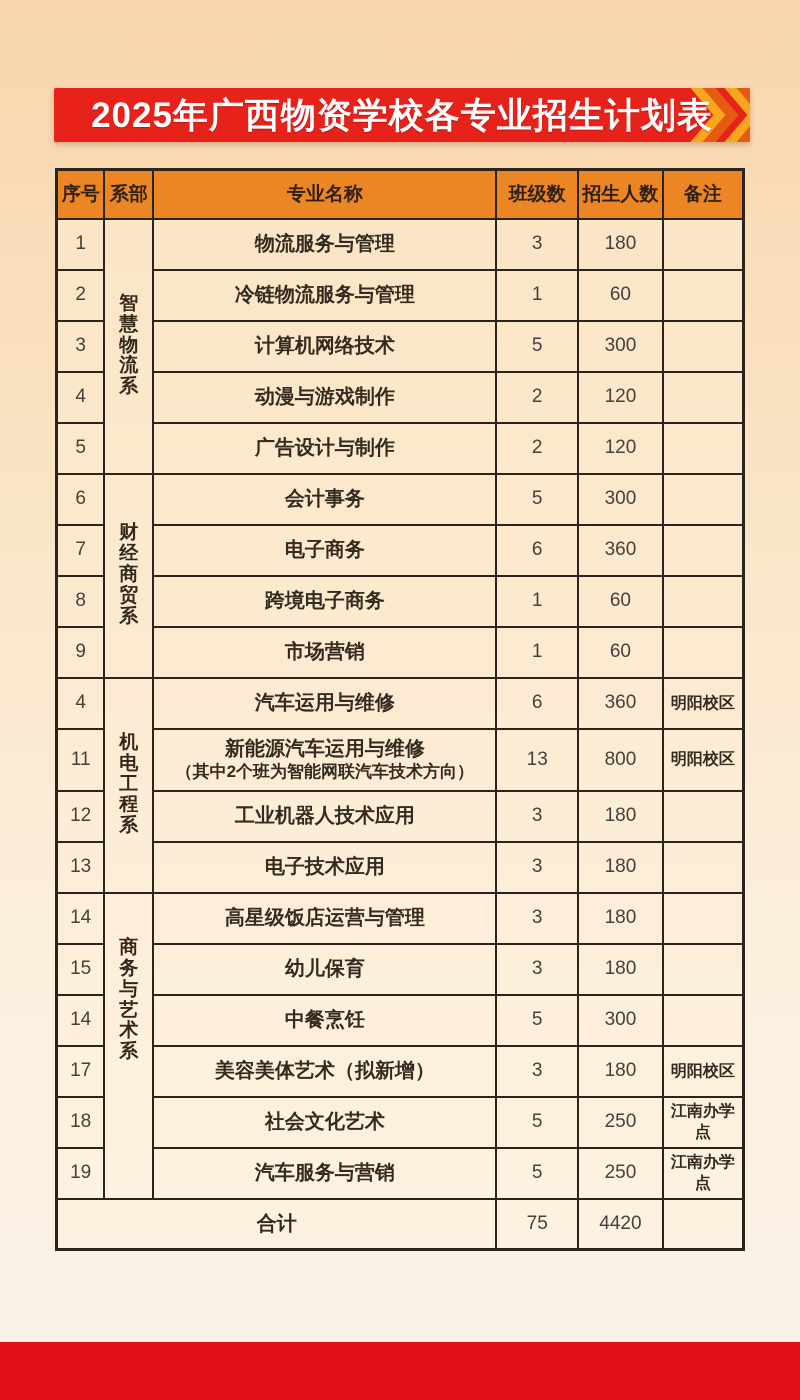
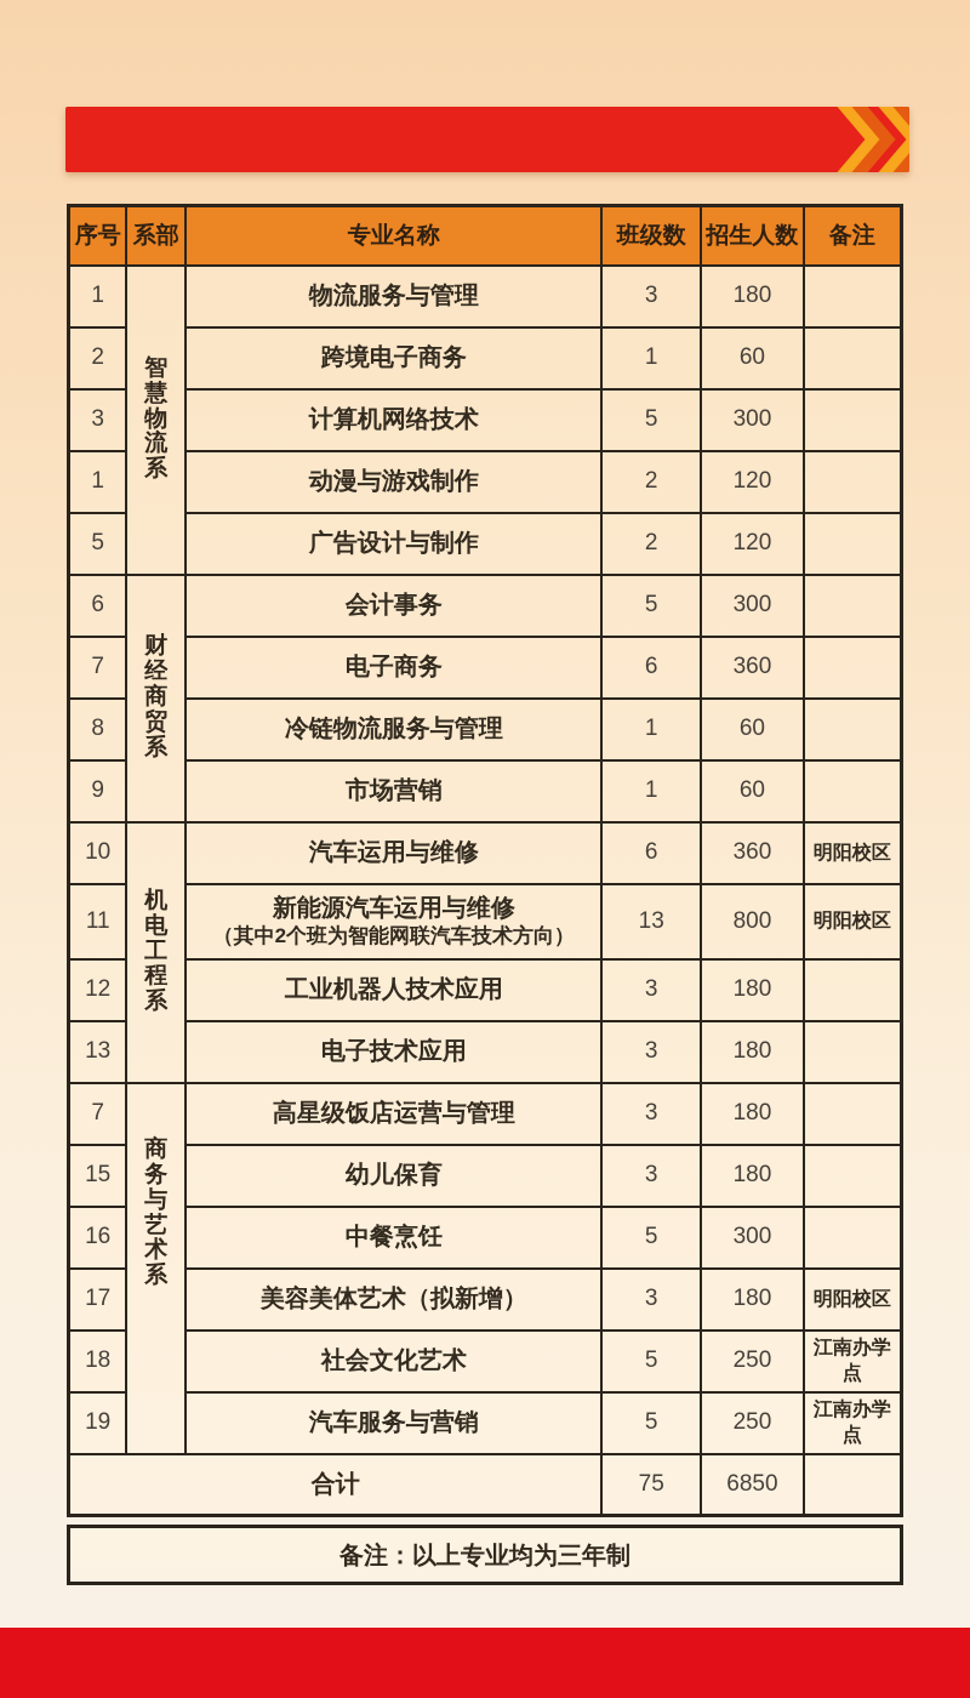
- 2025年广西物资学校各专业招生计划表
  序号	系部	专业名称	班级数	招生人数	备注
  1	智慧物流系	物流服务与管理	3	180
- 2	冷链物流服务与管理	1	60
+ 2	跨境电子商务	1	60
  3	计算机网络技术	5	300
- 4	动漫与游戏制作	2	120
+ 1	动漫与游戏制作	2	120
  5	广告设计与制作	2	120
  6	财经商贸系	会计事务	5	300
  7	电子商务	6	360
- 8	跨境电子商务	1	60
+ 8	冷链物流服务与管理	1	60
  9	市场营销	1	60
- 4	机电工程系	汽车运用与维修	6	360	明阳校区
+ 10	机电工程系	汽车运用与维修	6	360	明阳校区
  11	新能源汽车运用与维修（其中2个班为智能网联汽车技术方向）	13	800	明阳校区
  12	工业机器人技术应用	3	180
  13	电子技术应用	3	180
- 14	商务与艺术系	高星级饭店运营与管理	3	180
+ 7	商务与艺术系	高星级饭店运营与管理	3	180
  15	幼儿保育	3	180
- 14	中餐烹饪	5	300
+ 16	中餐烹饪	5	300
  17	美容美体艺术（拟新增）	3	180	明阳校区
  18	社会文化艺术	5	250	江南办学点
  19	汽车服务与营销	5	250	江南办学点
- 合计	75	4420
+ 合计	75	6850
+ 备注：以上专业均为三年制
